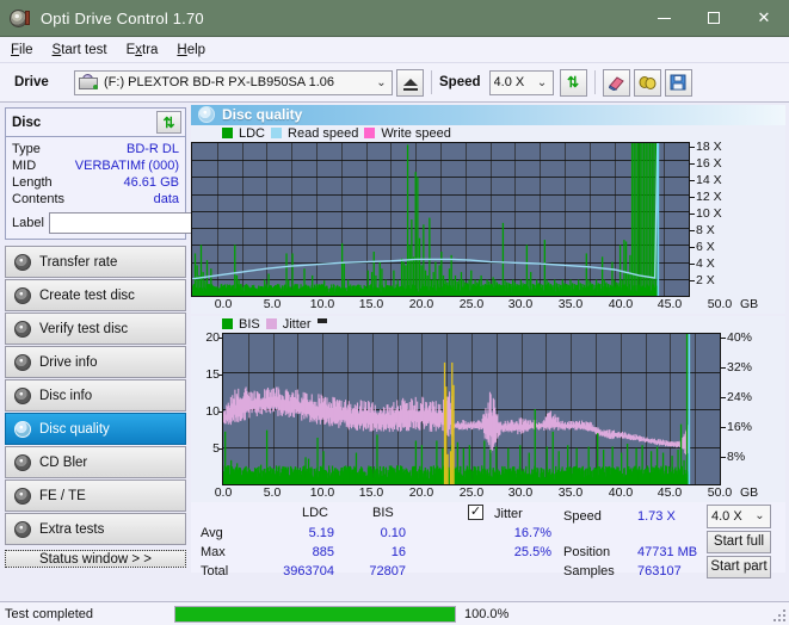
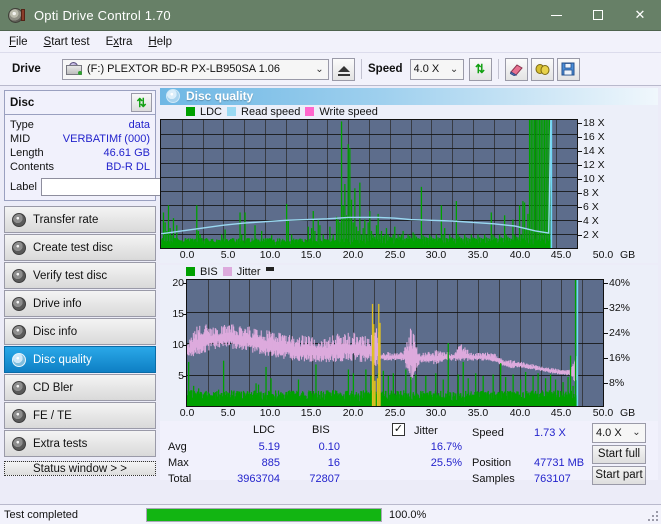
  Opti Drive Control 1.70
  ✕
  File
  Start test
  Extra
  Help
  Drive
  (F:) PLEXTOR BD-R PX-LB950SA 1.06
  ⌄
  Speed
  4.0 X
  ⌄
  ⇅
  Disc
  ⇅
  Type
- BD-R DL
+ data
  MID
  VERBATIMf (000)
  Length
  46.61 GB
  Contents
- data
+ BD-R DL
  Label
  Transfer rate
  Create test disc
  Verify test disc
  Drive info
  Disc info
  Disc quality
  CD Bler
  FE / TE
  Extra tests
  Status window > >
  Disc quality
  LDC
  Read speed
  Write speed
  18 X
  16 X
  14 X
  12 X
  10 X
  8 X
  6 X
  4 X
  2 X
  0.0
  5.0
  10.0
  15.0
  20.0
  25.0
  30.0
  35.0
  40.0
  45.0
  50.0
  GB
  BIS
  Jitter
  20
  15
  10
  5
  40%
  32%
  24%
  16%
  8%
  0.0
  5.0
  10.0
  15.0
  20.0
  25.0
  30.0
  35.0
  40.0
  45.0
  50.0
  GB
  LDC
  BIS
  Avg
  Max
  Total
  5.19
  885
  3963704
  0.10
  16
  72807
  ✓
  Jitter
  16.7%
  25.5%
  Speed
  1.73 X
  Position
  47731 MB
  Samples
  763107
  4.0 X
  ⌄
  Start full
  Start part
  Test completed
  100.0%
